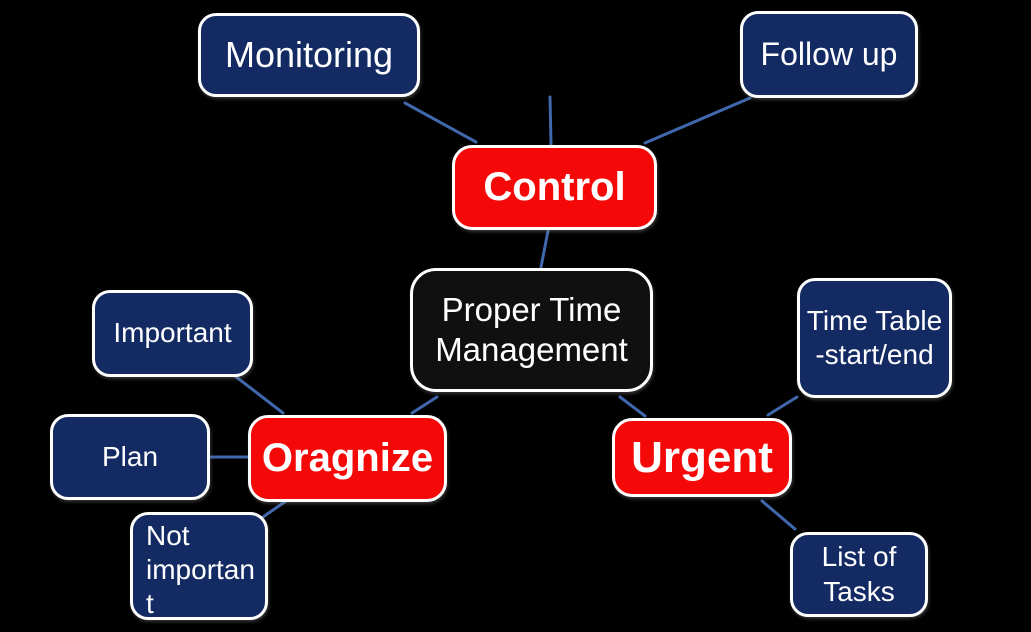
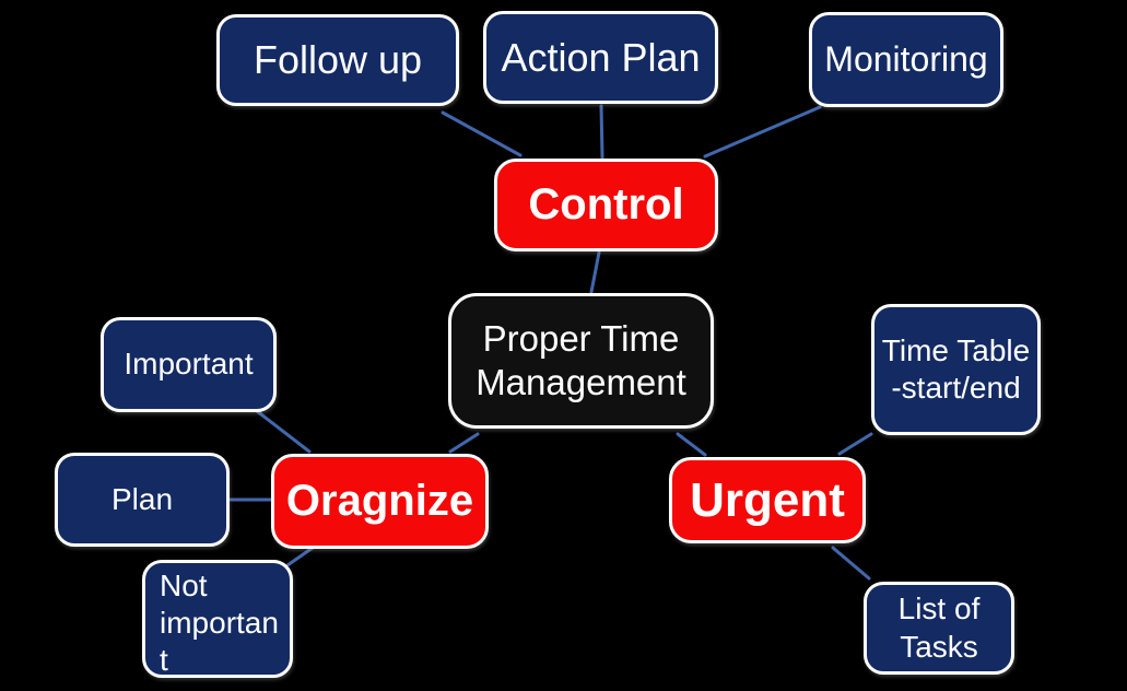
- Monitoring
+ Follow up
+ Action Plan
- Follow up
+ Monitoring
  Control
  Proper Time
  Management
  Important
  Plan
  Oragnize
  Not
  importan
  t
  Urgent
  Time Table
  -start/end
  List of
  Tasks
